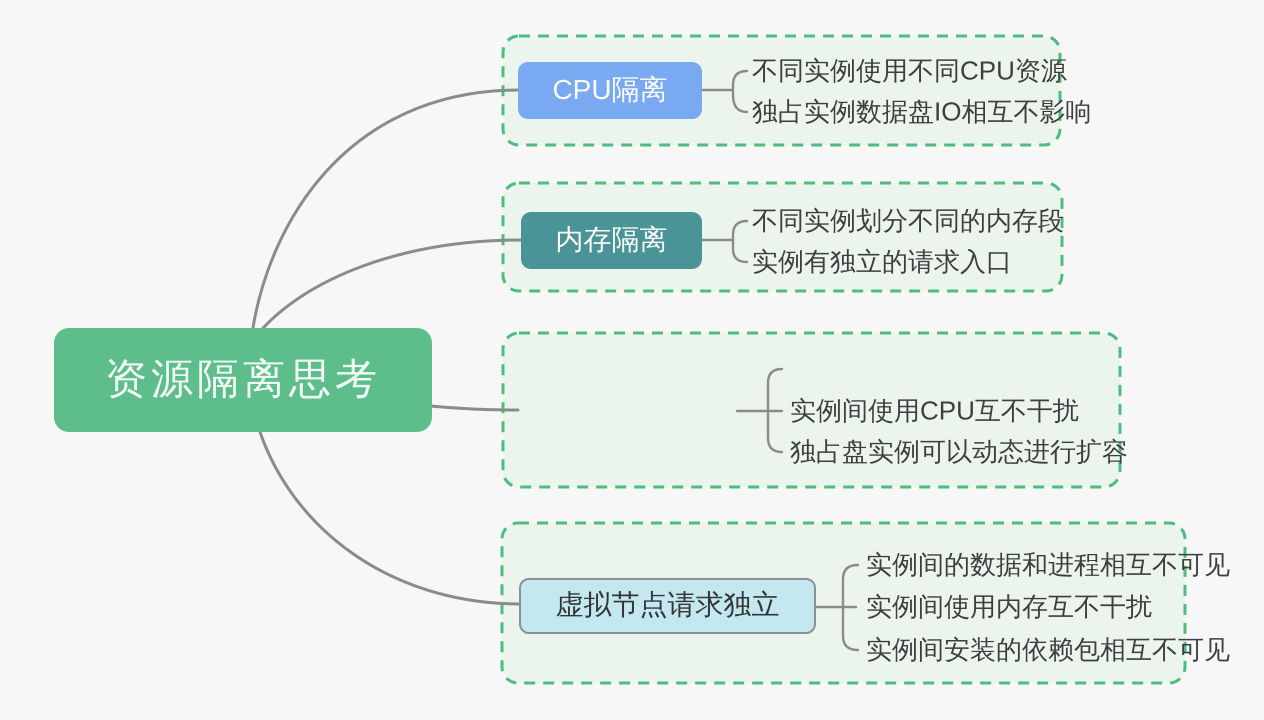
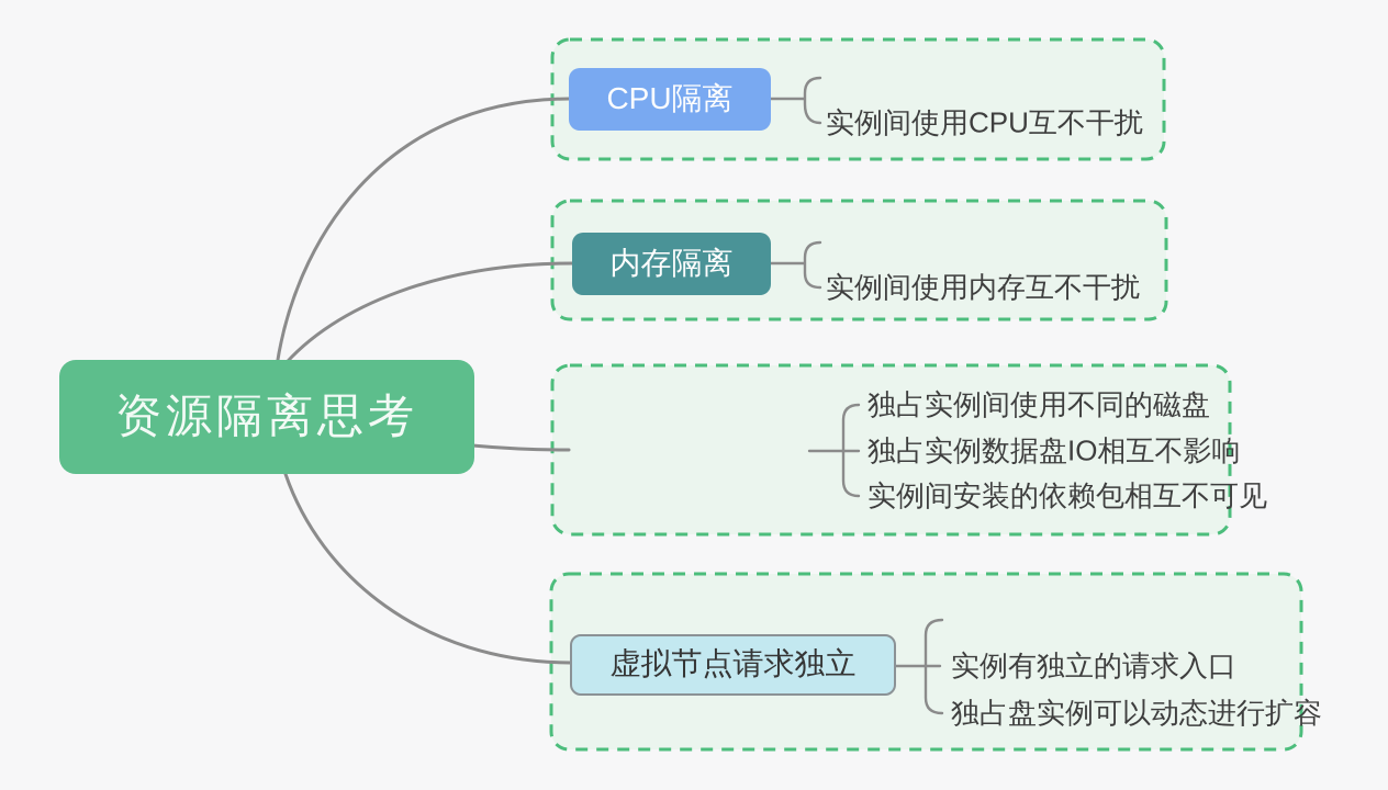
  资源隔离思考
  CPU隔离
  内存隔离
  虚拟节点请求独立
- 不同实例使用不同CPU资源
- 独占实例数据盘IO相互不影响
+ 实例间使用CPU互不干扰
- 不同实例划分不同的内存段
- 实例有独立的请求入口
+ 实例间使用内存互不干扰
+ 独占实例间使用不同的磁盘
- 实例间使用CPU互不干扰
+ 独占实例数据盘IO相互不影响
- 独占盘实例可以动态进行扩容
+ 实例间安装的依赖包相互不可见
- 实例间的数据和进程相互不可见
- 实例间使用内存互不干扰
+ 实例有独立的请求入口
- 实例间安装的依赖包相互不可见
+ 独占盘实例可以动态进行扩容
